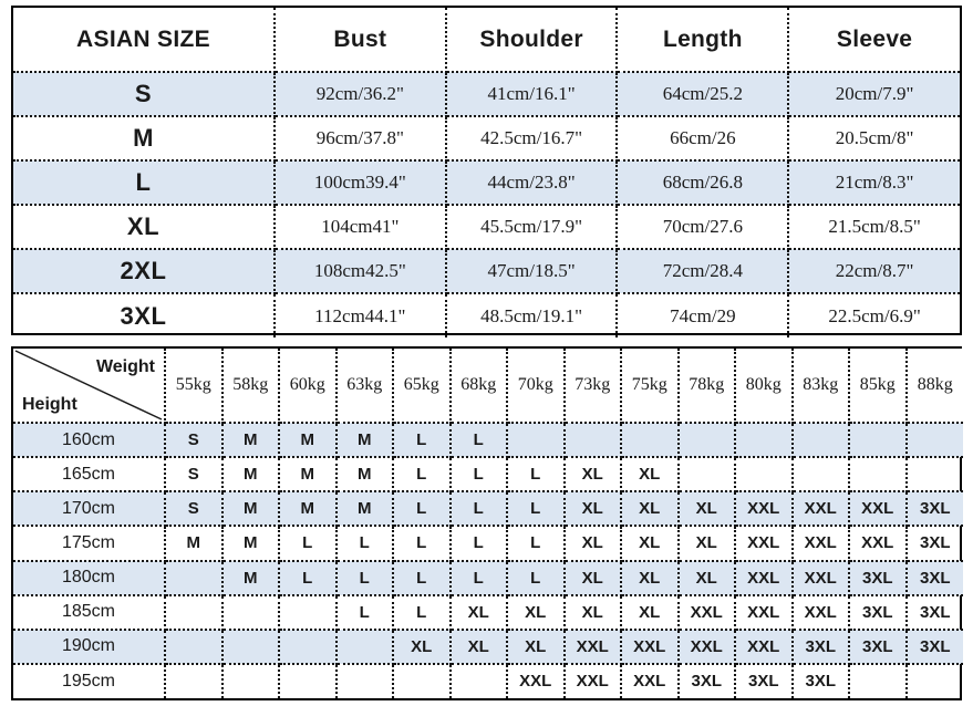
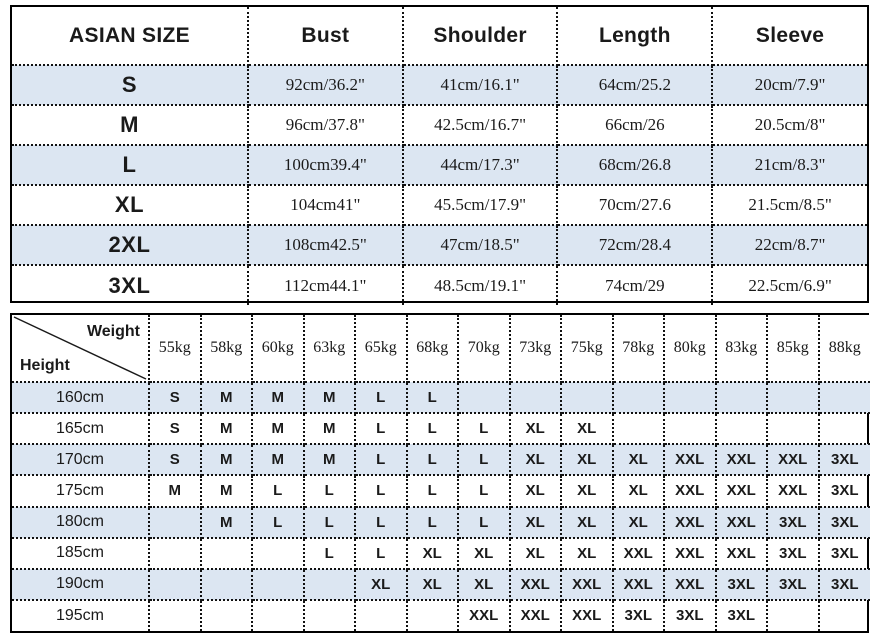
  ASIAN SIZE	Bust	Shoulder	Length	Sleeve
  S	92cm/36.2"	41cm/16.1"	64cm/25.2	20cm/7.9"
  M	96cm/37.8"	42.5cm/16.7"	66cm/26	20.5cm/8"
- L	100cm39.4"	44cm/23.8"	68cm/26.8	21cm/8.3"
+ L	100cm39.4"	44cm/17.3"	68cm/26.8	21cm/8.3"
  XL	104cm41"	45.5cm/17.9"	70cm/27.6	21.5cm/8.5"
  2XL	108cm42.5"	47cm/18.5"	72cm/28.4	22cm/8.7"
  3XL	112cm44.1"	48.5cm/19.1"	74cm/29	22.5cm/6.9"
  Weight Height	55kg	58kg	60kg	63kg	65kg	68kg	70kg	73kg	75kg	78kg	80kg	83kg	85kg	88kg
  160cm	S	M	M	M	L	L
  165cm	S	M	M	M	L	L	L	XL	XL
  170cm	S	M	M	M	L	L	L	XL	XL	XL	XXL	XXL	XXL	3XL
  175cm	M	M	L	L	L	L	L	XL	XL	XL	XXL	XXL	XXL	3XL
  180cm		M	L	L	L	L	L	XL	XL	XL	XXL	XXL	3XL	3XL
  185cm				L	L	XL	XL	XL	XL	XXL	XXL	XXL	3XL	3XL
  190cm					XL	XL	XL	XXL	XXL	XXL	XXL	3XL	3XL	3XL
  195cm							XXL	XXL	XXL	3XL	3XL	3XL
